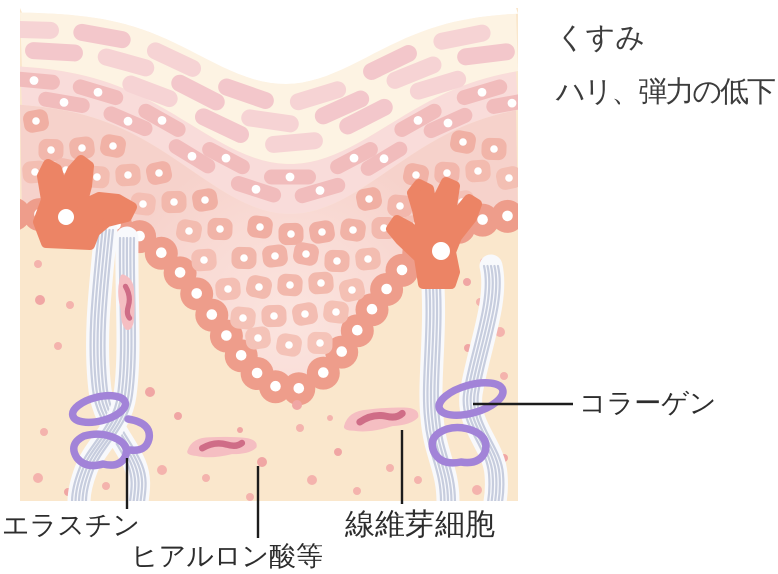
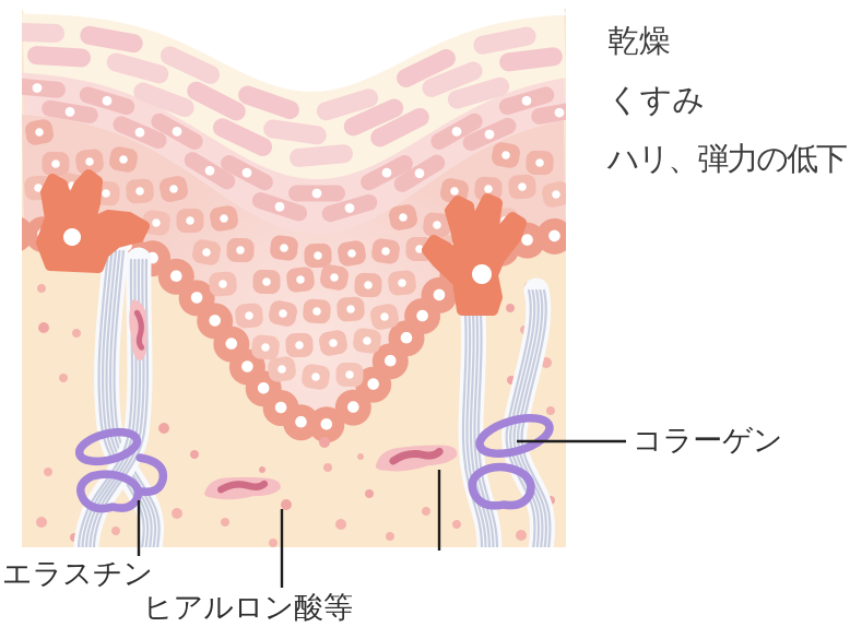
+ 乾燥
  くすみ
  ハリ、弾力の低下
  コラーゲン
  エラスチン
  ヒアルロン酸等
- 線維芽細胞
